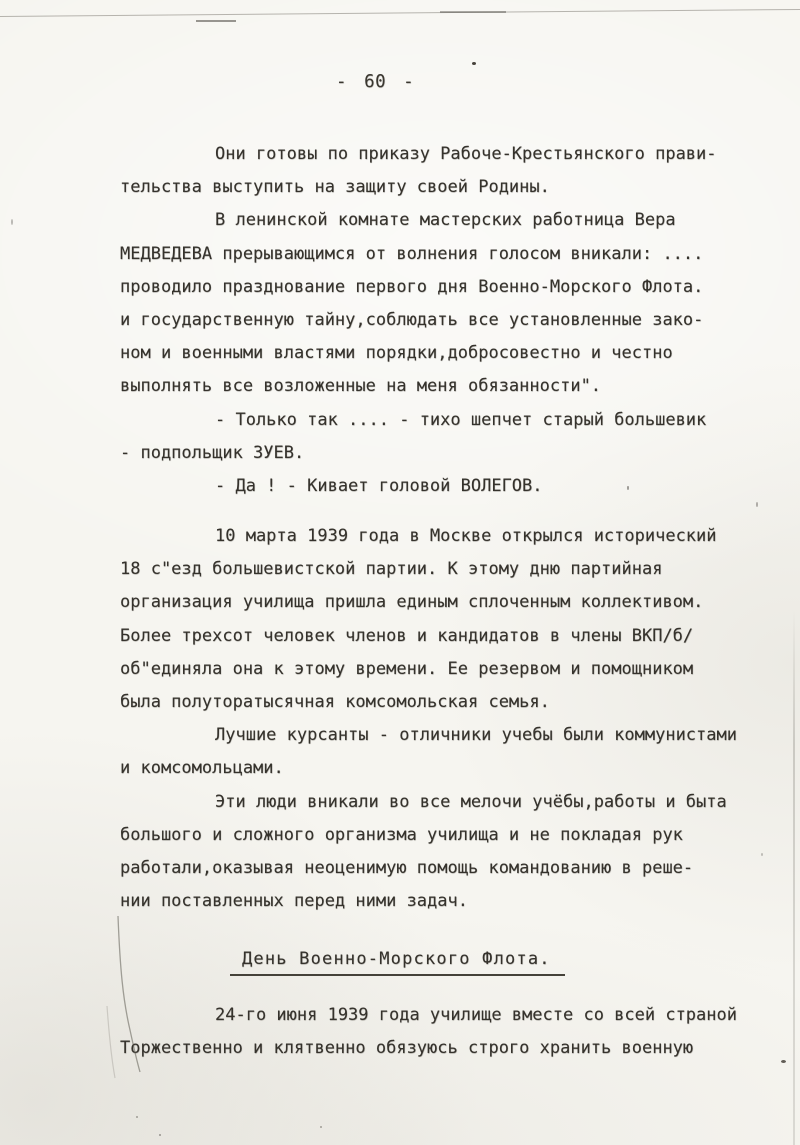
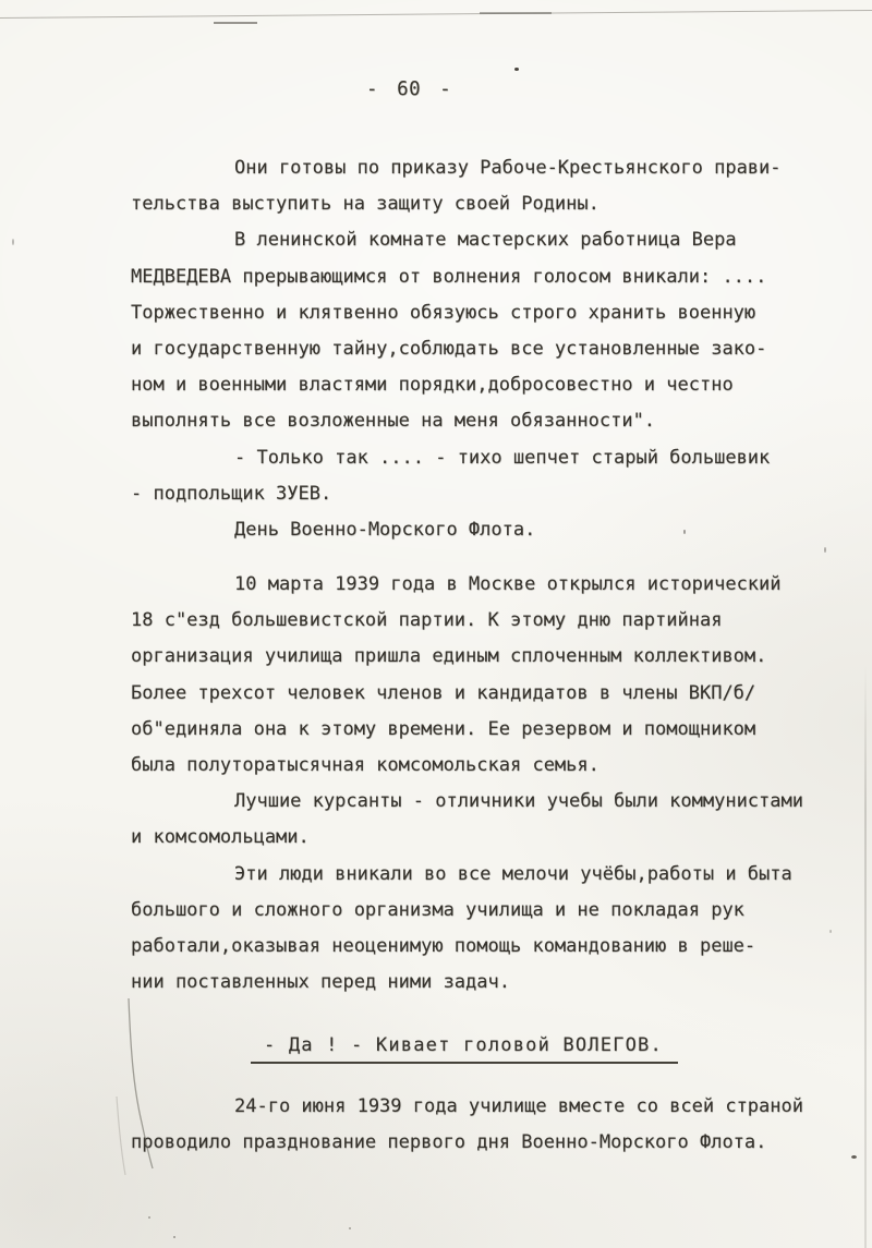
  - 60 -
  Они готовы по приказу Рабоче-Крестьянского прави-
  тельства выступить на защиту своей Родины.
  В ленинской комнате мастерских работница Вера
  МЕДВЕДЕВА прерывающимся от волнения голосом вникали: ....
- проводило празднование первого дня Военно-Морского Флота.
+ Торжественно и клятвенно обязуюсь строго хранить военную
  и государственную тайну,соблюдать все установленные зако-
  ном и военными властями порядки,добросовестно и честно
  выполнять все возложенные на меня обязанности".
  - Только так .... - тихо шепчет старый большевик
  - подпольщик ЗУЕВ.
- - Да ! - Кивает головой ВОЛЕГОВ.
+ День Военно-Морского Флота.
  10 марта 1939 года в Москве открылся исторический
  18 с"езд большевистской партии. К этому дню партийная
  организация училища пришла единым сплоченным коллективом.
  Более трехсот человек членов и кандидатов в члены ВКП/б/
  об"единяла она к этому времени. Ее резервом и помощником
  была полуторатысячная комсомольская семья.
  Лучшие курсанты - отличники учебы были коммунистами
  и комсомольцами.
  Эти люди вникали во все мелочи учёбы,работы и быта
  большого и сложного организма училища и не покладая рук
  работали,оказывая неоценимую помощь командованию в реше-
  нии поставленных перед ними задач.
- День Военно-Морского Флота.
+ - Да ! - Кивает головой ВОЛЕГОВ.
  24-го июня 1939 года училище вместе со всей страной
- Торжественно и клятвенно обязуюсь строго хранить военную
+ проводило празднование первого дня Военно-Морского Флота.
